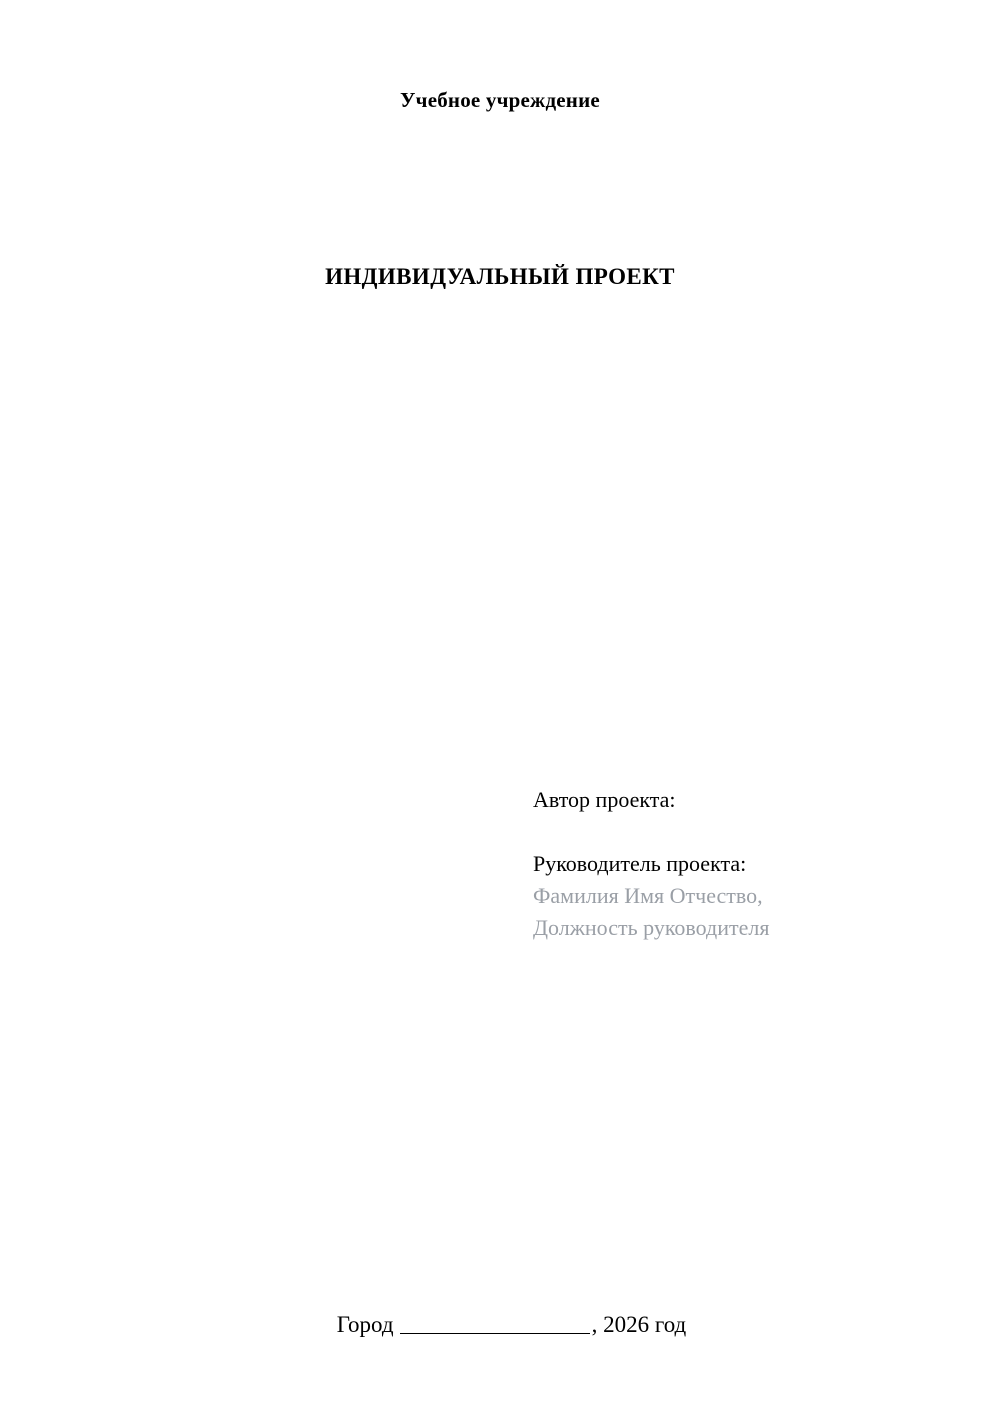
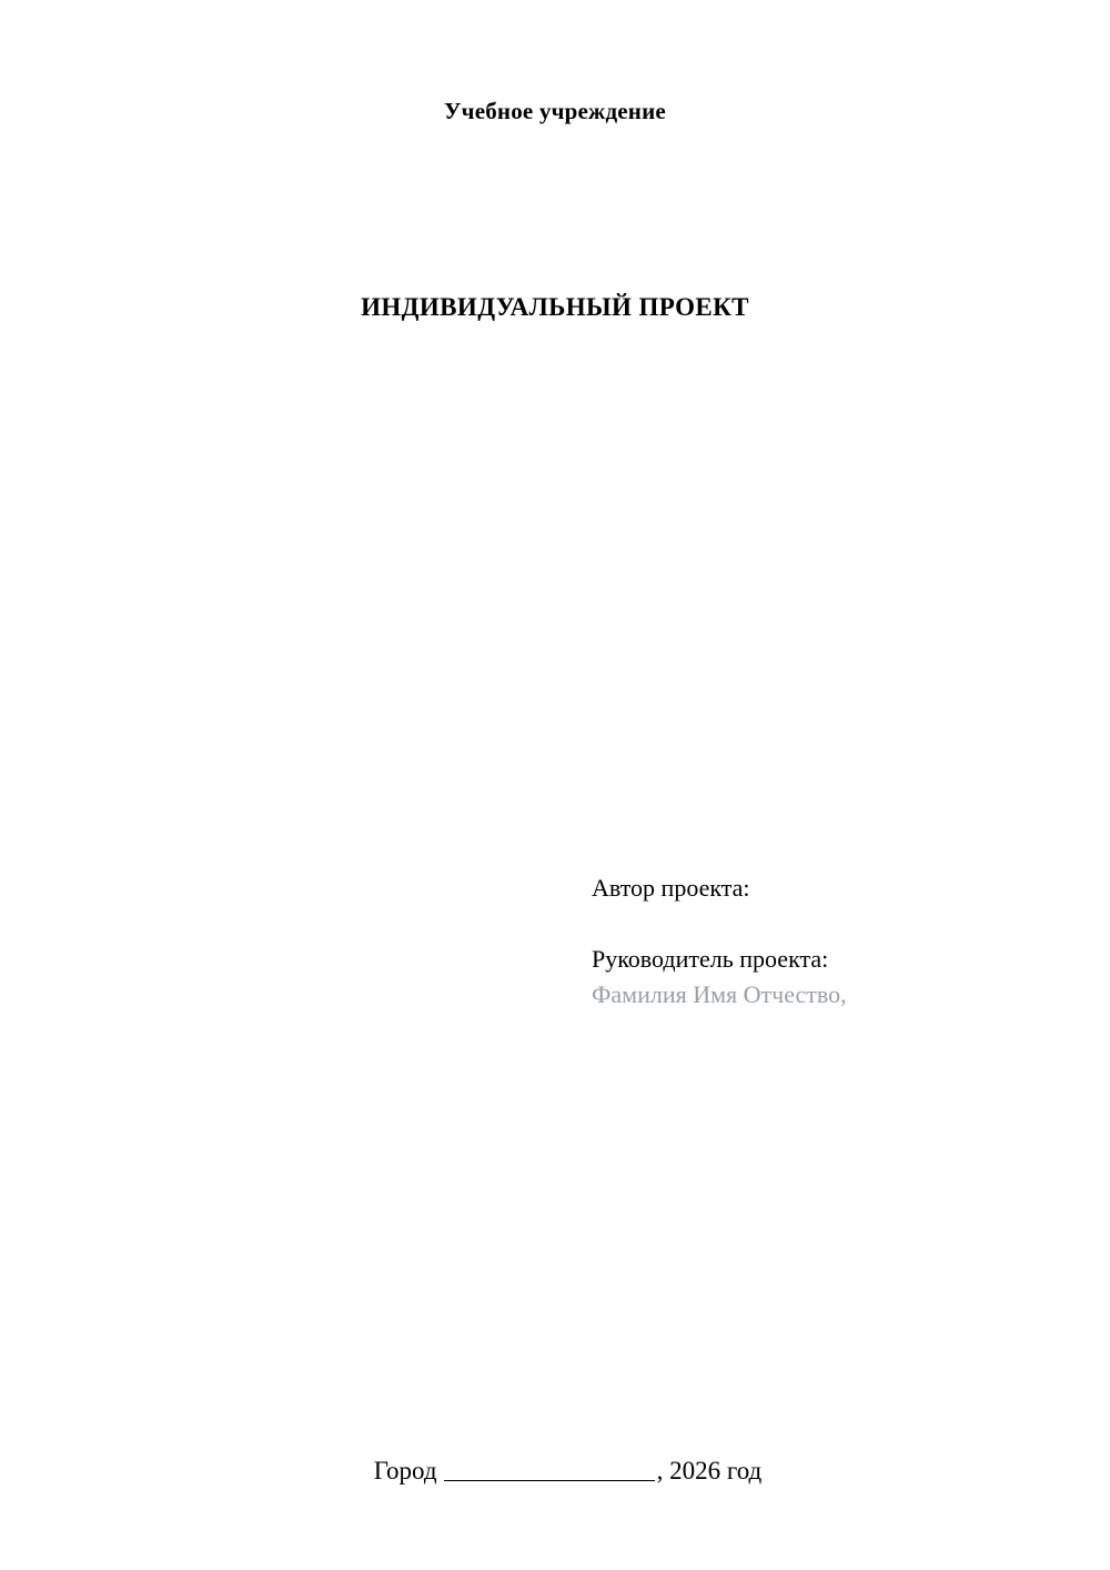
  Учебное учреждение
  ИНДИВИДУАЛЬНЫЙ ПРОЕКТ
  Автор проекта:
  Руководитель проекта:
  Фамилия Имя Отчество,
- Должность руководителя
  Город , 2026 год
